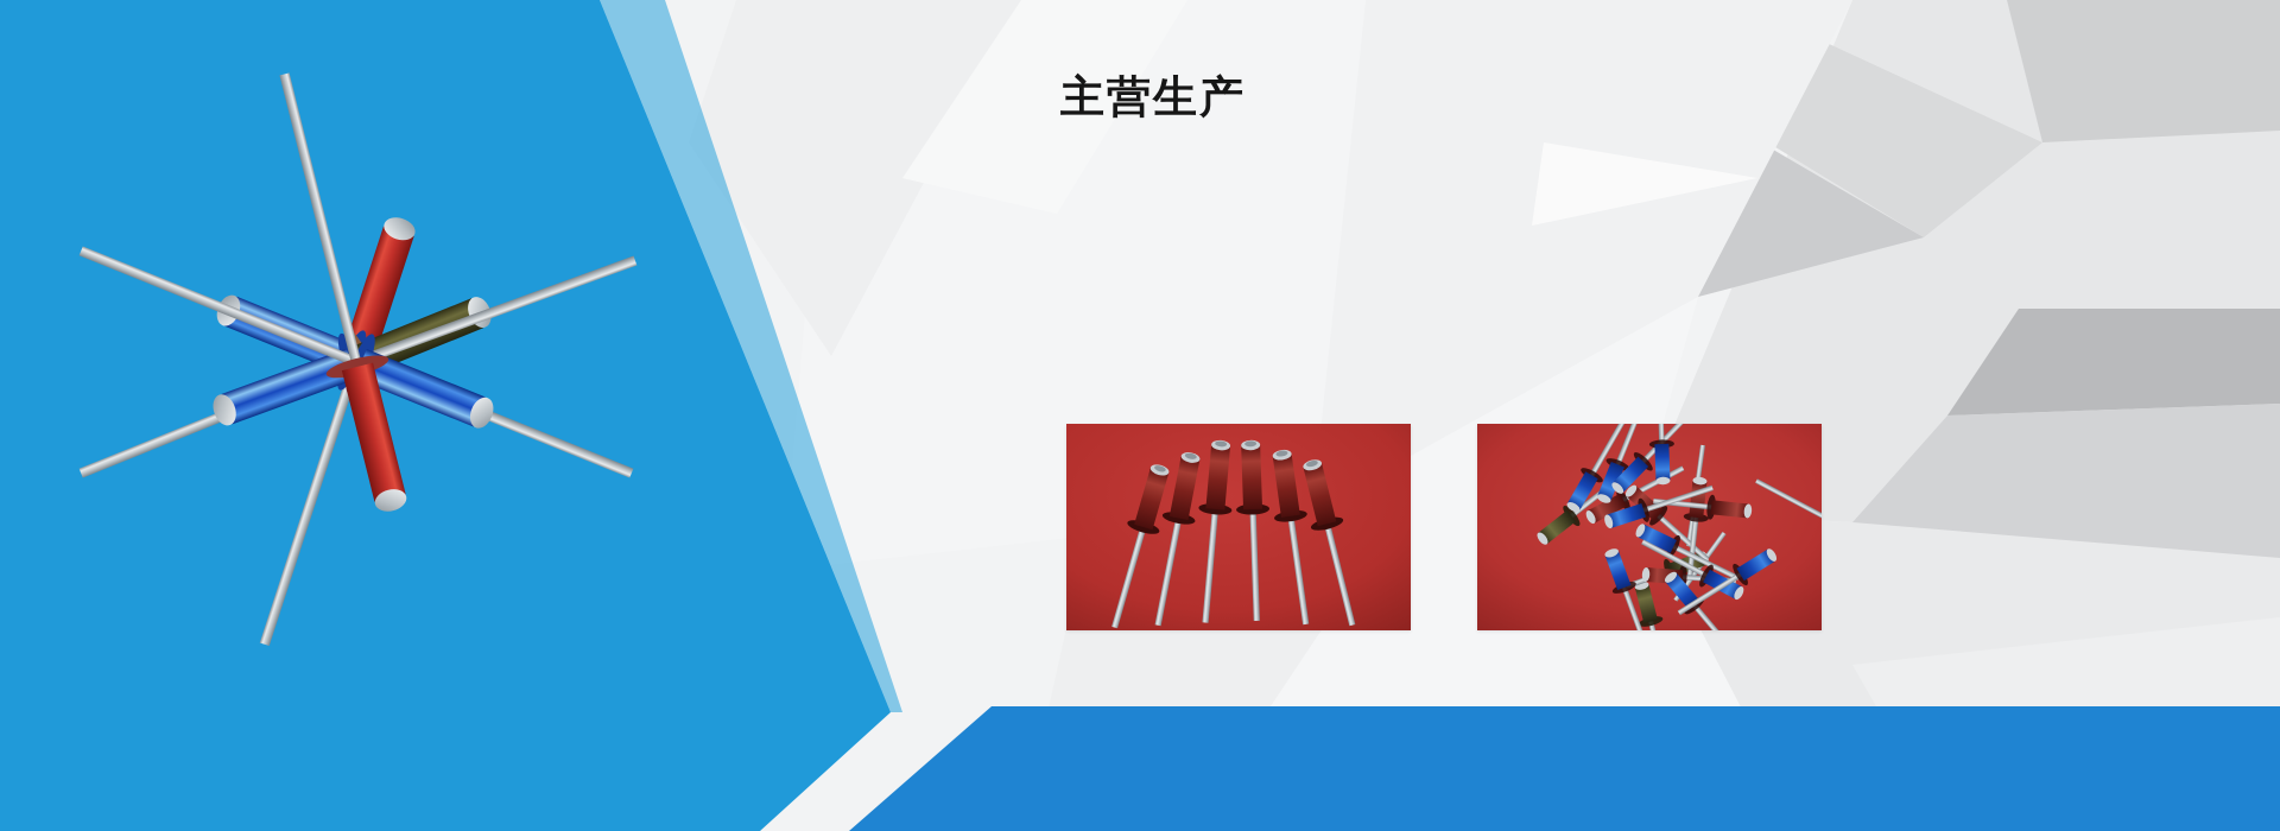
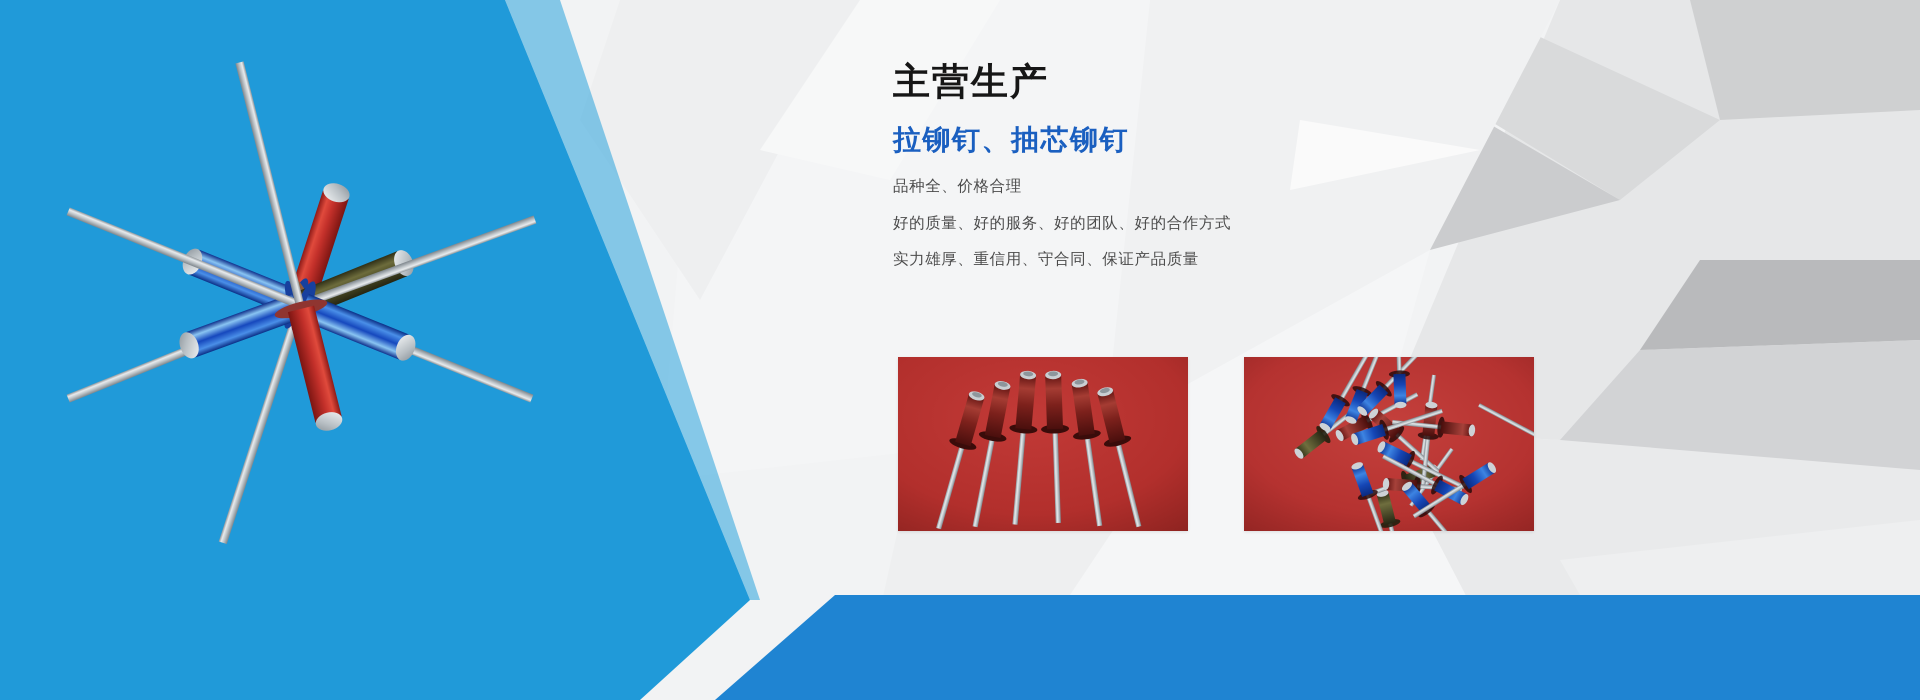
  主营生产
+ 拉铆钉、抽芯铆钉
+ 品种全、价格合理
+ 好的质量、好的服务、好的团队、好的合作方式
+ 实力雄厚、重信用、守合同、保证产品质量
